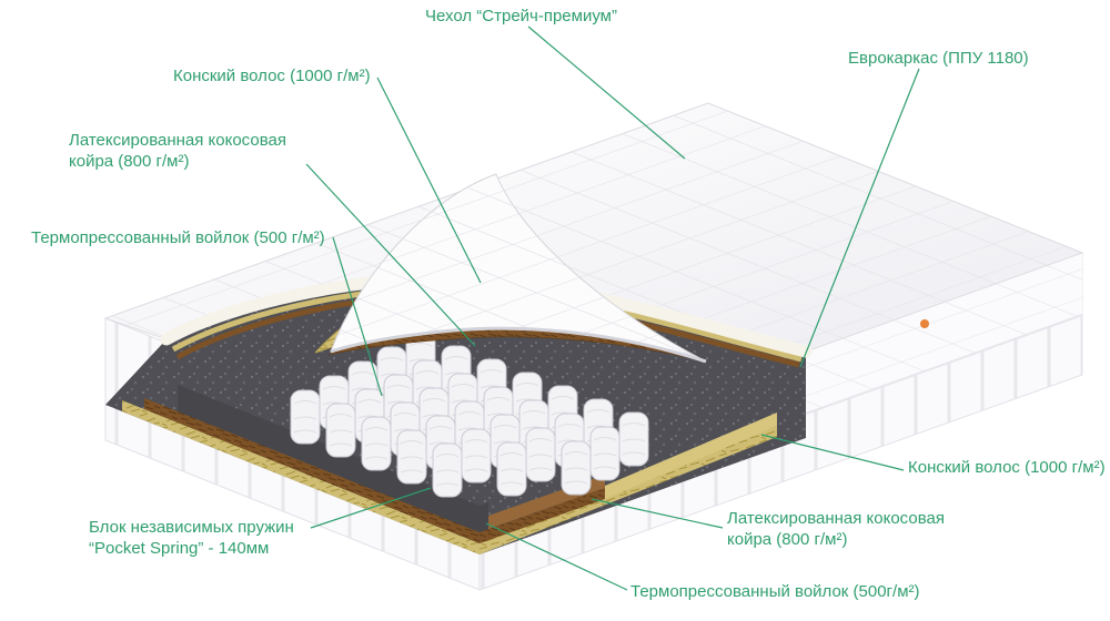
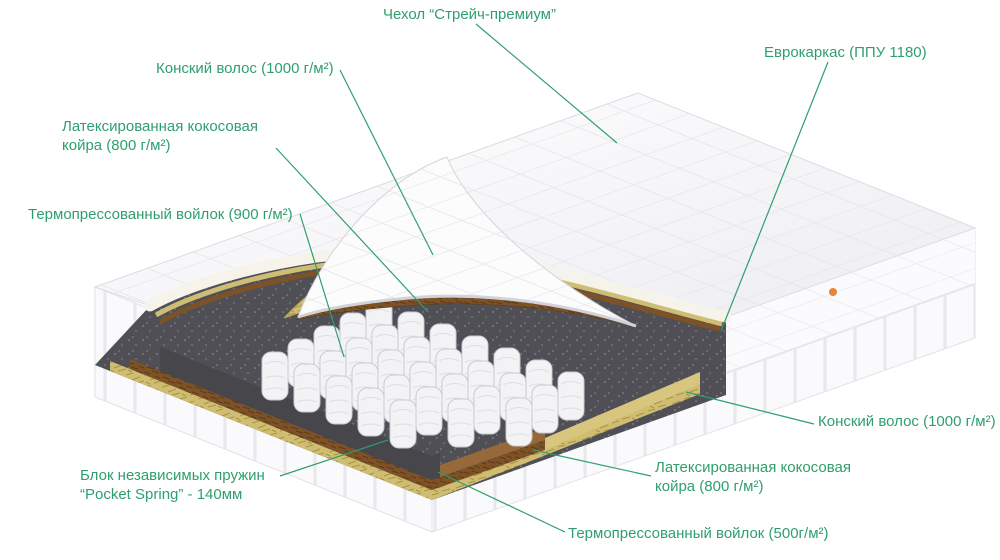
  Чехол “Стрейч-премиум”
  Еврокаркас (ППУ 1180)
  Конский волос (1000 г/м²)
  Латексированная кокосовая койра (800 г/м²)
- Термопрессованный войлок (500 г/м²)
+ Термопрессованный войлок (900 г/м²)
  Блок независимых пружин “Pocket Spring” - 140мм
  Конский волос (1000 г/м²)
  Латексированная кокосовая койра (800 г/м²)
  Термопрессованный войлок (500г/м²)
